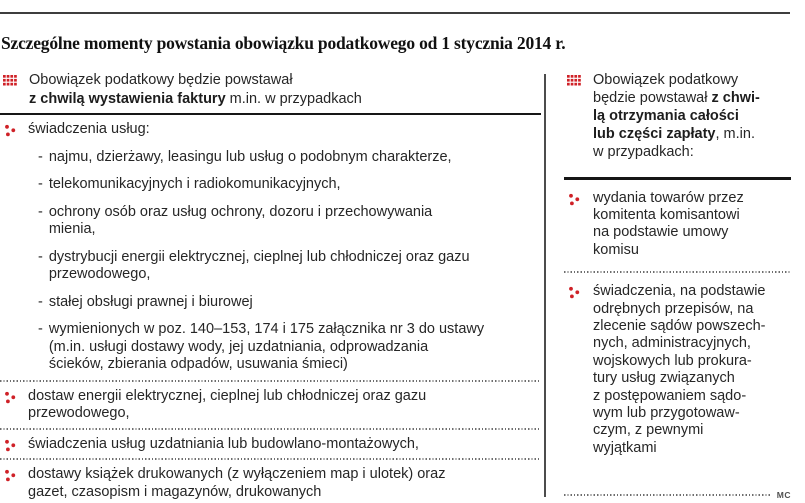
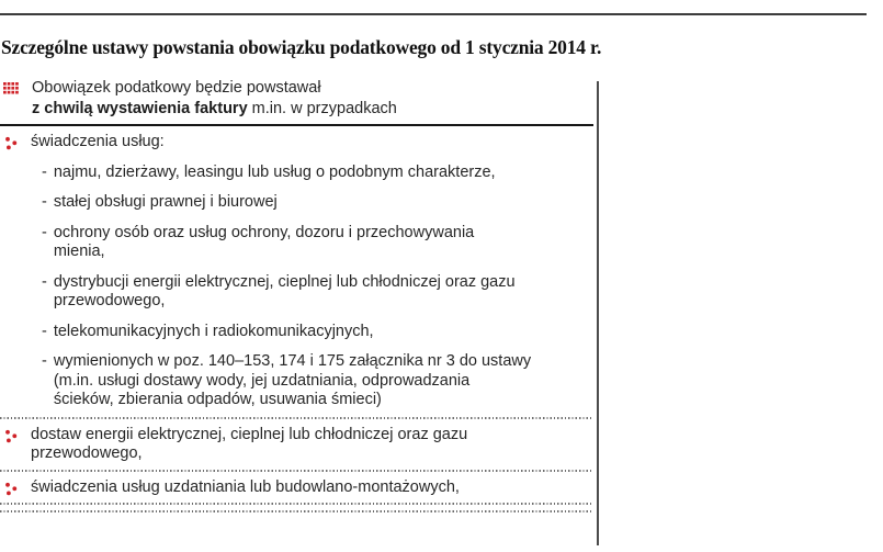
- Szczególne momenty powstania obowiązku podatkowego od 1 stycznia 2014 r.
+ Szczególne ustawy powstania obowiązku podatkowego od 1 stycznia 2014 r.
  Obowiązek podatkowy będzie powstawał
  z chwilą wystawienia faktury m.in. w przypadkach
  świadczenia usług:
  -
  najmu, dzierżawy, leasingu lub usług o podobnym charakterze,
  -
- telekomunikacyjnych i radiokomunikacyjnych,
+ stałej obsługi prawnej i biurowej
  -
  ochrony osób oraz usług ochrony, dozoru i przechowywania
  mienia,
  -
  dystrybucji energii elektrycznej, cieplnej lub chłodniczej oraz gazu
  przewodowego,
  -
- stałej obsługi prawnej i biurowej
+ telekomunikacyjnych i radiokomunikacyjnych,
  -
  wymienionych w poz. 140–153, 174 i 175 załącznika nr 3 do ustawy
  (m.in. usługi dostawy wody, jej uzdatniania, odprowadzania
  ścieków, zbierania odpadów, usuwania śmieci)
  dostaw energii elektrycznej, cieplnej lub chłodniczej oraz gazu
  przewodowego,
  świadczenia usług uzdatniania lub budowlano-montażowych,
- dostawy książek drukowanych (z wyłączeniem map i ulotek) oraz
- gazet, czasopism i magazynów, drukowanych
- Obowiązek podatkowy
- będzie powstawał z chwi-
- lą otrzymania całości
- lub części zapłaty, m.in.
- w przypadkach:
- wydania towarów przez
- komitenta komisantowi
- na podstawie umowy
- komisu
- świadczenia, na podstawie
- odrębnych przepisów, na
- zlecenie sądów powszech-
- nych, administracyjnych,
- wojskowych lub prokura-
- tury usług związanych
- z postępowaniem sądo-
- wym lub przygotowaw-
- czym, z pewnymi
- wyjątkami
- MC
